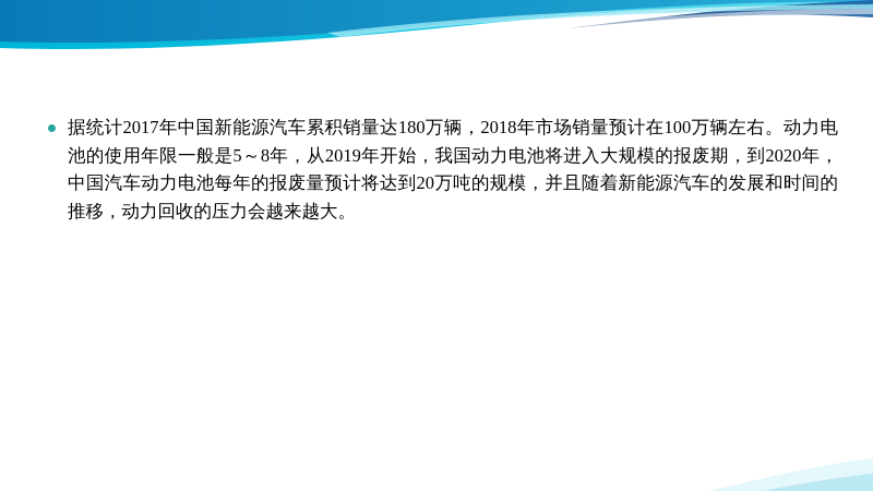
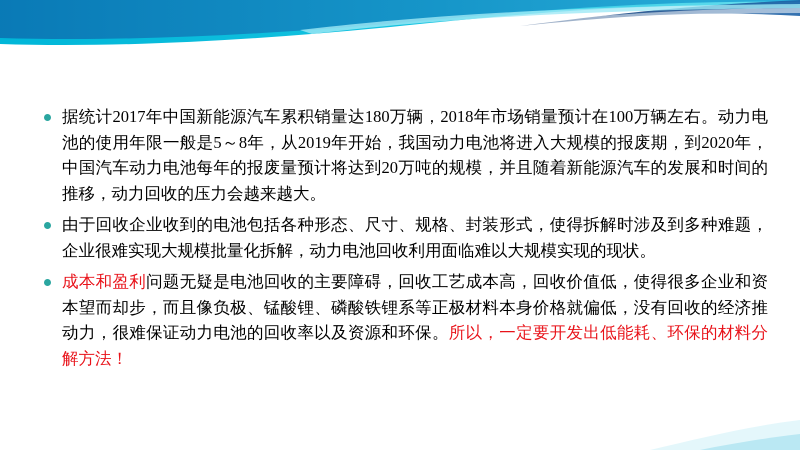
  据统计2017年中国新能源汽车累积销量达180万辆，2018年市场销量预计在100万辆左右。动力电池的使用年限一般是5～8年，从2019年开始，我国动力电池将进入大规模的报废期，到2020年，中国汽车动力电池每年的报废量预计将达到20万吨的规模，并且随着新能源汽车的发展和时间的推移，动力回收的压力会越来越大。
+ 由于回收企业收到的电池包括各种形态、尺寸、规格、封装形式，使得拆解时涉及到多种难题，企业很难实现大规模批量化拆解，动力电池回收利用面临难以大规模实现的现状。
+ 成本和盈利问题无疑是电池回收的主要障碍，回收工艺成本高，回收价值低，使得很多企业和资本望而却步，而且像负极、锰酸锂、磷酸铁锂系等正极材料本身价格就偏低，没有回收的经济推动力，很难保证动力电池的回收率以及资源和环保。所以，一定要开发出低能耗、环保的材料分解方法！
